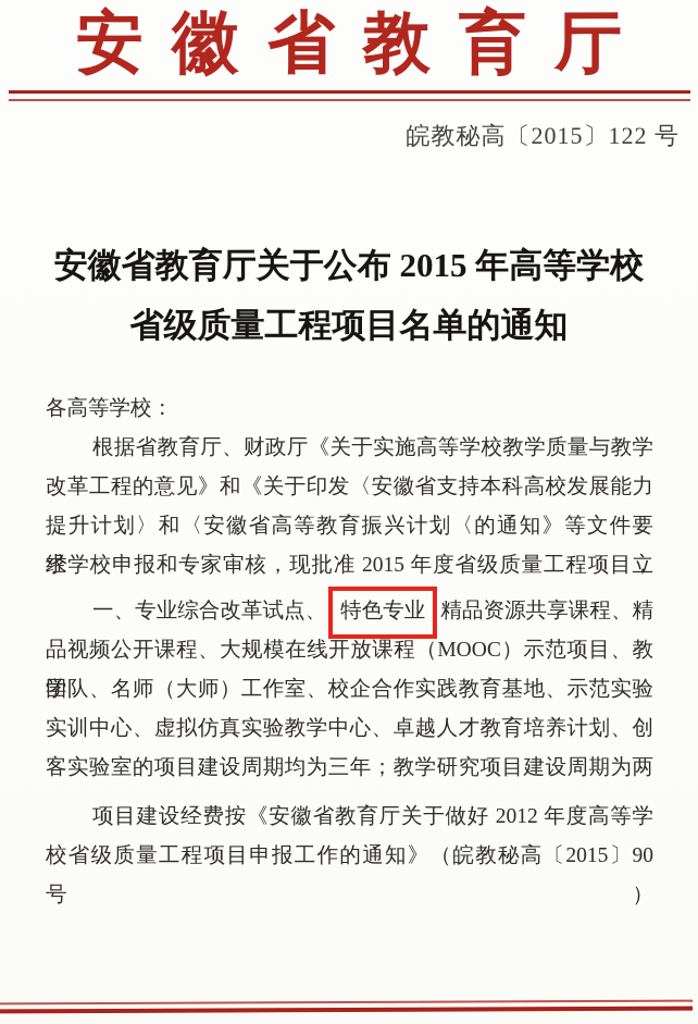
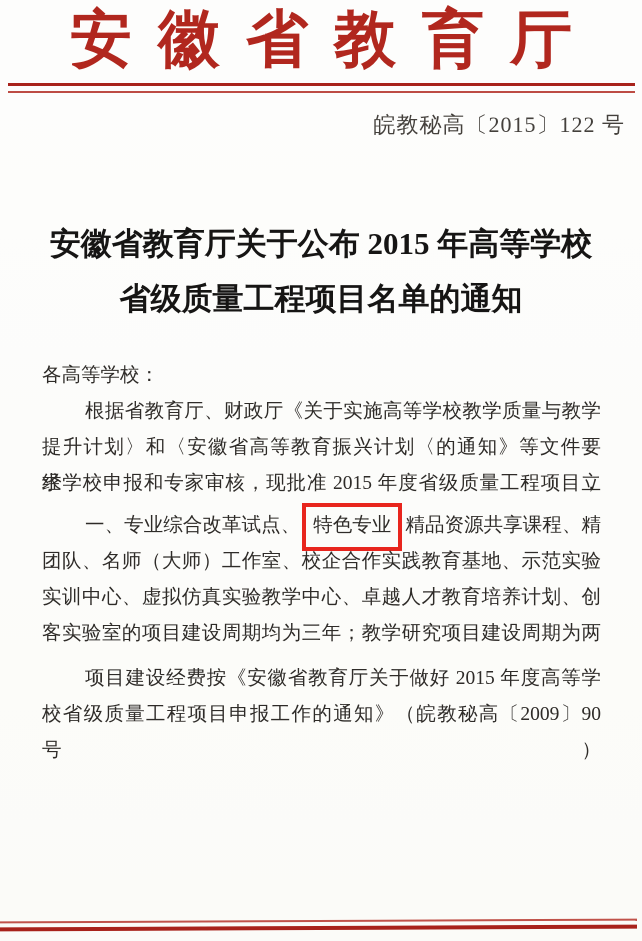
  安徽省教育厅
  皖教秘高〔2015〕122 号
  安徽省教育厅关于公布 2015 年高等学校
  省级质量工程项目名单的通知
  各高等学校：
  根据省教育厅、财政厅《关于实施高等学校教学质量与教学
- 改革工程的意见》和《关于印发〈安徽省支持本科高校发展能力
  提升计划〉和〈安徽省高等教育振兴计划〈的通知》等文件要求，
  经学校申报和专家审核，现批准 2015 年度省级质量工程项目立
  一、专业综合改革试点、 特色专业 精品资源共享课程、精
- 品视频公开课程、大规模在线开放课程（MOOC）示范项目、教学
  团队、名师（大师）工作室、校企合作实践教育基地、示范实验
  实训中心、虚拟仿真实验教学中心、卓越人才教育培养计划、创
  客实验室的项目建设周期均为三年；教学研究项目建设周期为两
- 项目建设经费按《安徽省教育厅关于做好 2012 年度高等学
+ 项目建设经费按《安徽省教育厅关于做好 2015 年度高等学
- 校省级质量工程项目申报工作的通知》（皖教秘高〔2015〕90 号）
+ 校省级质量工程项目申报工作的通知》（皖教秘高〔2009〕90 号）
